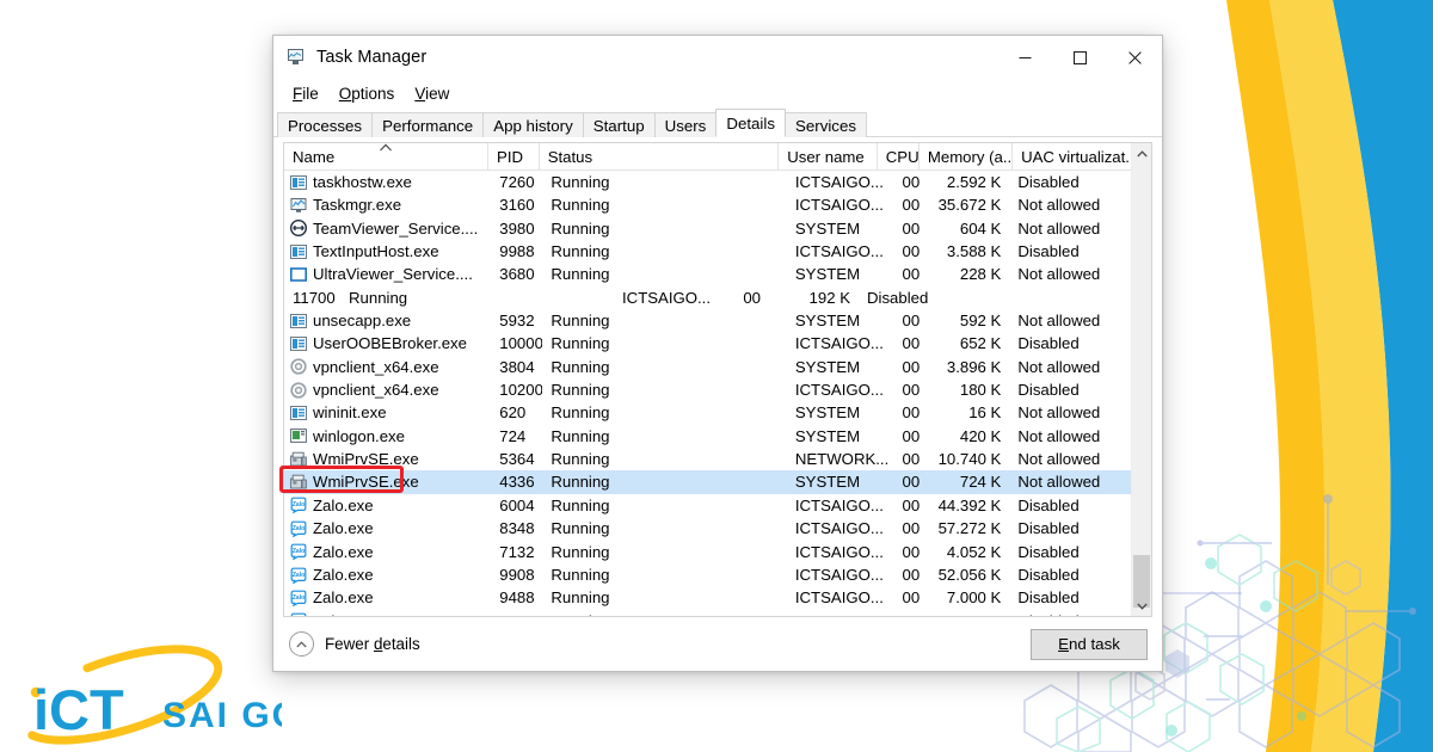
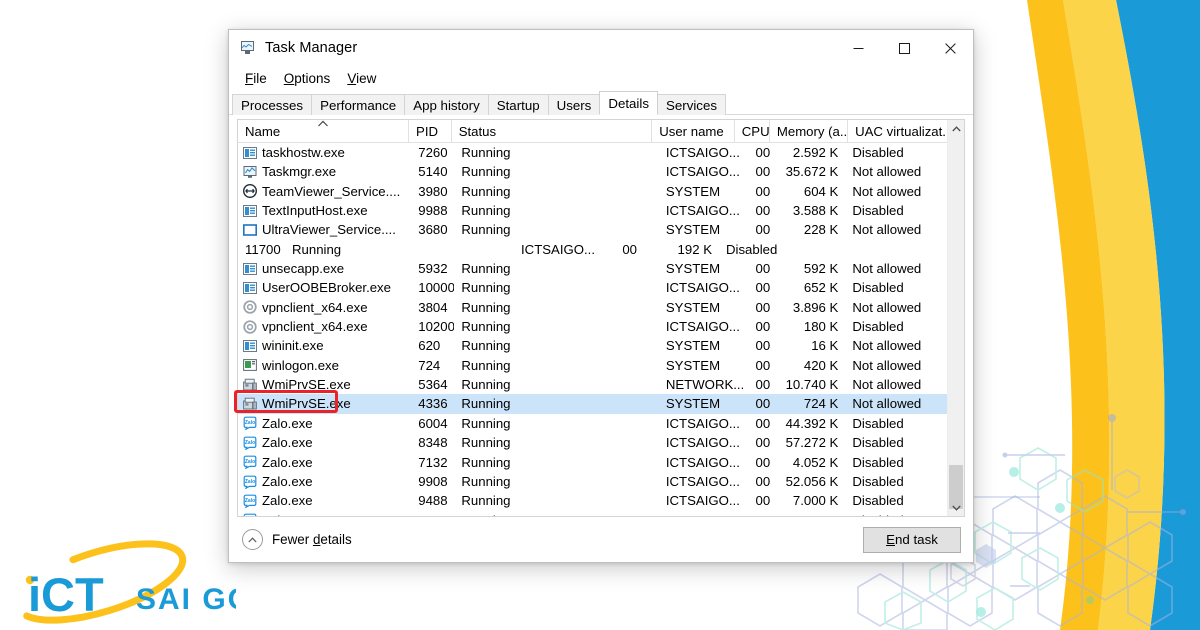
  Task Manager
  File
  Options
  View
  Processes
  Performance
  App history
  Startup
  Users
  Details
  Services
  Name
  PID
  Status
  User name
  CPU
  Memory (a..
  UAC virtualizat.
  taskhostw.exe
  7260
  Running
  ICTSAIGO...
  00
  2.592 K
  Disabled
  Taskmgr.exe
- 3160
+ 5140
  Running
  ICTSAIGO...
  00
  35.672 K
  Not allowed
  TeamViewer_Service....
  3980
  Running
  SYSTEM
  00
  604 K
  Not allowed
  TextInputHost.exe
  9988
  Running
  ICTSAIGO...
  00
  3.588 K
  Disabled
  UltraViewer_Service....
  3680
  Running
  SYSTEM
  00
  228 K
  Not allowed
  11700
  Running
  ICTSAIGO...
  00
  192 K
  Disabled
  unsecapp.exe
  5932
  Running
  SYSTEM
  00
  592 K
  Not allowed
  UserOOBEBroker.exe
  10000
  Running
  ICTSAIGO...
  00
  652 K
  Disabled
  vpnclient_x64.exe
  3804
  Running
  SYSTEM
  00
  3.896 K
  Not allowed
  vpnclient_x64.exe
  10200
  Running
  ICTSAIGO...
  00
  180 K
  Disabled
  wininit.exe
  620
  Running
  SYSTEM
  00
  16 K
  Not allowed
  winlogon.exe
  724
  Running
  SYSTEM
  00
  420 K
  Not allowed
  WmiPrvSE.exe
  5364
  Running
  NETWORK...
  00
  10.740 K
  Not allowed
  WmiPrvSE.exe
  4336
  Running
  SYSTEM
  00
  724 K
  Not allowed
  Zalo.exe
  6004
  Running
  ICTSAIGO...
  00
  44.392 K
  Disabled
  Zalo.exe
  8348
  Running
  ICTSAIGO...
  00
  57.272 K
  Disabled
  Zalo.exe
  7132
  Running
  ICTSAIGO...
  00
  4.052 K
  Disabled
  Zalo.exe
  9908
  Running
  ICTSAIGO...
  00
  52.056 K
  Disabled
  Zalo.exe
  9488
  Running
  ICTSAIGO...
  00
  7.000 K
  Disabled
  Fewer details
  End task
  iCT
